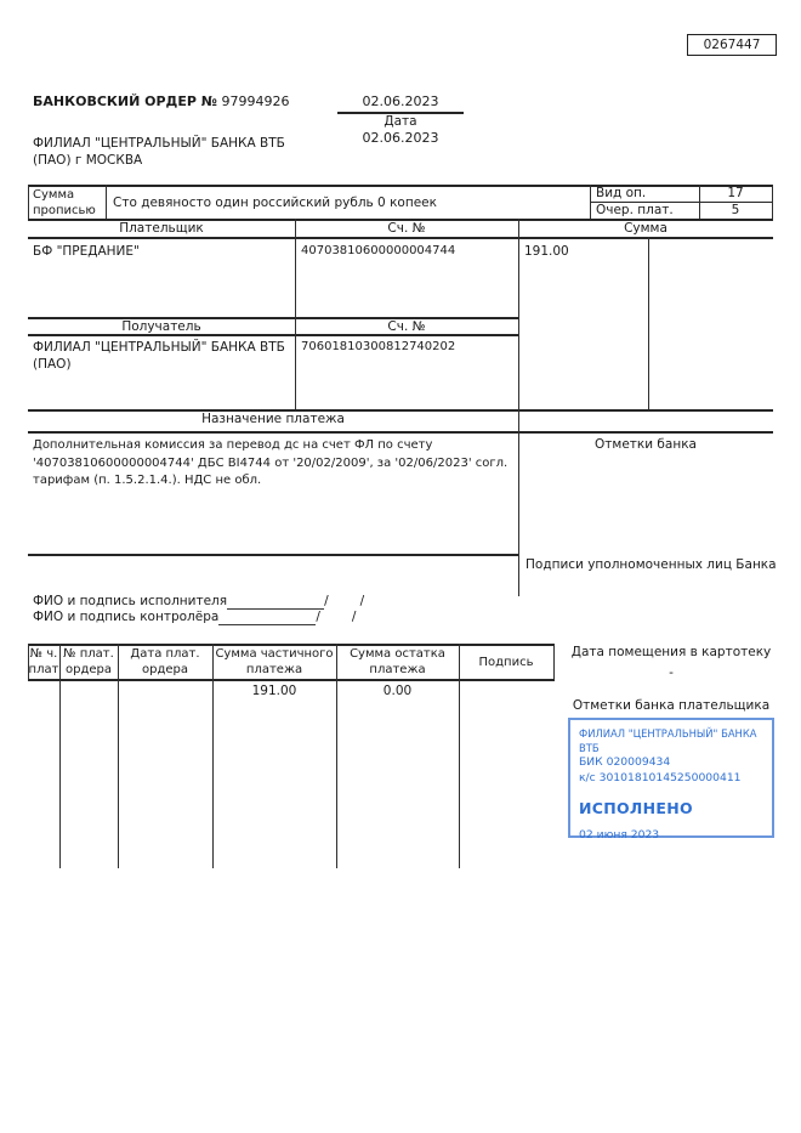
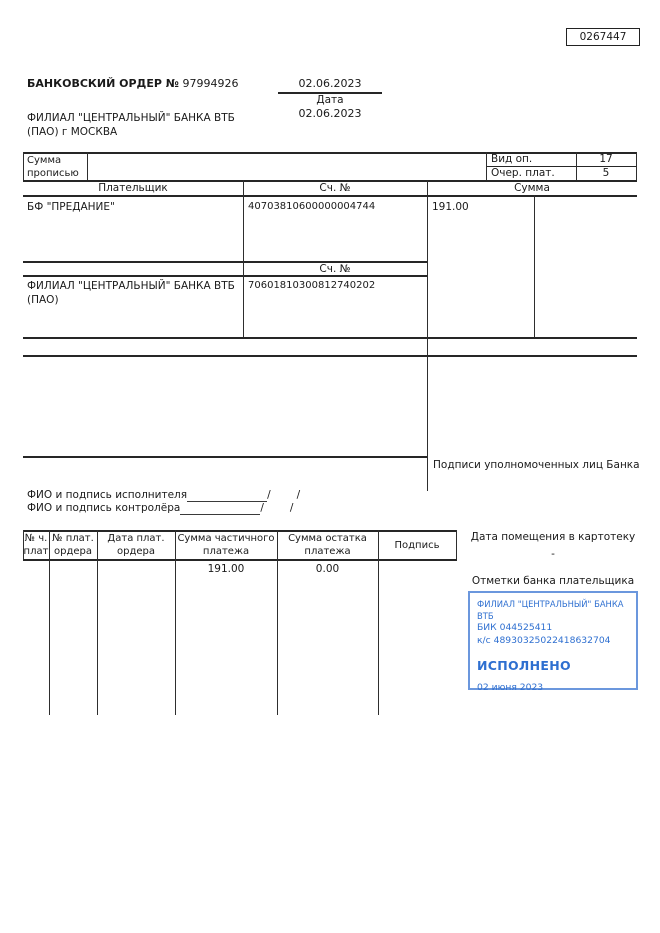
  0267447
  БАНКОВСКИЙ ОРДЕР № 97994926
  02.06.2023
  Дата
  02.06.2023
  ФИЛИАЛ "ЦЕНТРАЛЬНЫЙ" БАНКА ВТБ
  (ПАО) г МОСКВА
  Сумма
  прописью
- Сто девяносто один российский рубль 0 копеек
  Вид оп.
  17
  Очер. плат.
  5
  Плательщик
  Сч. №
  Сумма
  БФ "ПРЕДАНИЕ"
  40703810600000004744
  191.00
- Получатель
  Сч. №
  ФИЛИАЛ "ЦЕНТРАЛЬНЫЙ" БАНКА ВТБ
  (ПАО)
  70601810300812740202
- Назначение платежа
- Дополнительная комиссия за перевод дс на счет ФЛ по счету
- '40703810600000004744' ДБС BI4744 от '20/02/2009', за '02/06/2023' согл.
- тарифам (п. 1.5.2.1.4.). НДС не обл.
- Отметки банка
  Подписи уполномоченных лиц Банка
  ФИО и подпись исполнителя
  /
  /
  ФИО и подпись контролёра
  /
  /
  № ч.
  плат
  № плат.
  ордера
  Дата плат.
  ордера
  Сумма частичного
  платежа
  Сумма остатка
  платежа
  Подпись
  191.00
  0.00
  Дата помещения в картотеку
  -
  Отметки банка плательщика
  ФИЛИАЛ "ЦЕНТРАЛЬНЫЙ" БАНКА ВТБ
- БИК 020009434
+ БИК 044525411
- к/с 30101810145250000411
+ к/с 48930325022418632704
  ИСПОЛНЕНО
  02 июня 2023
